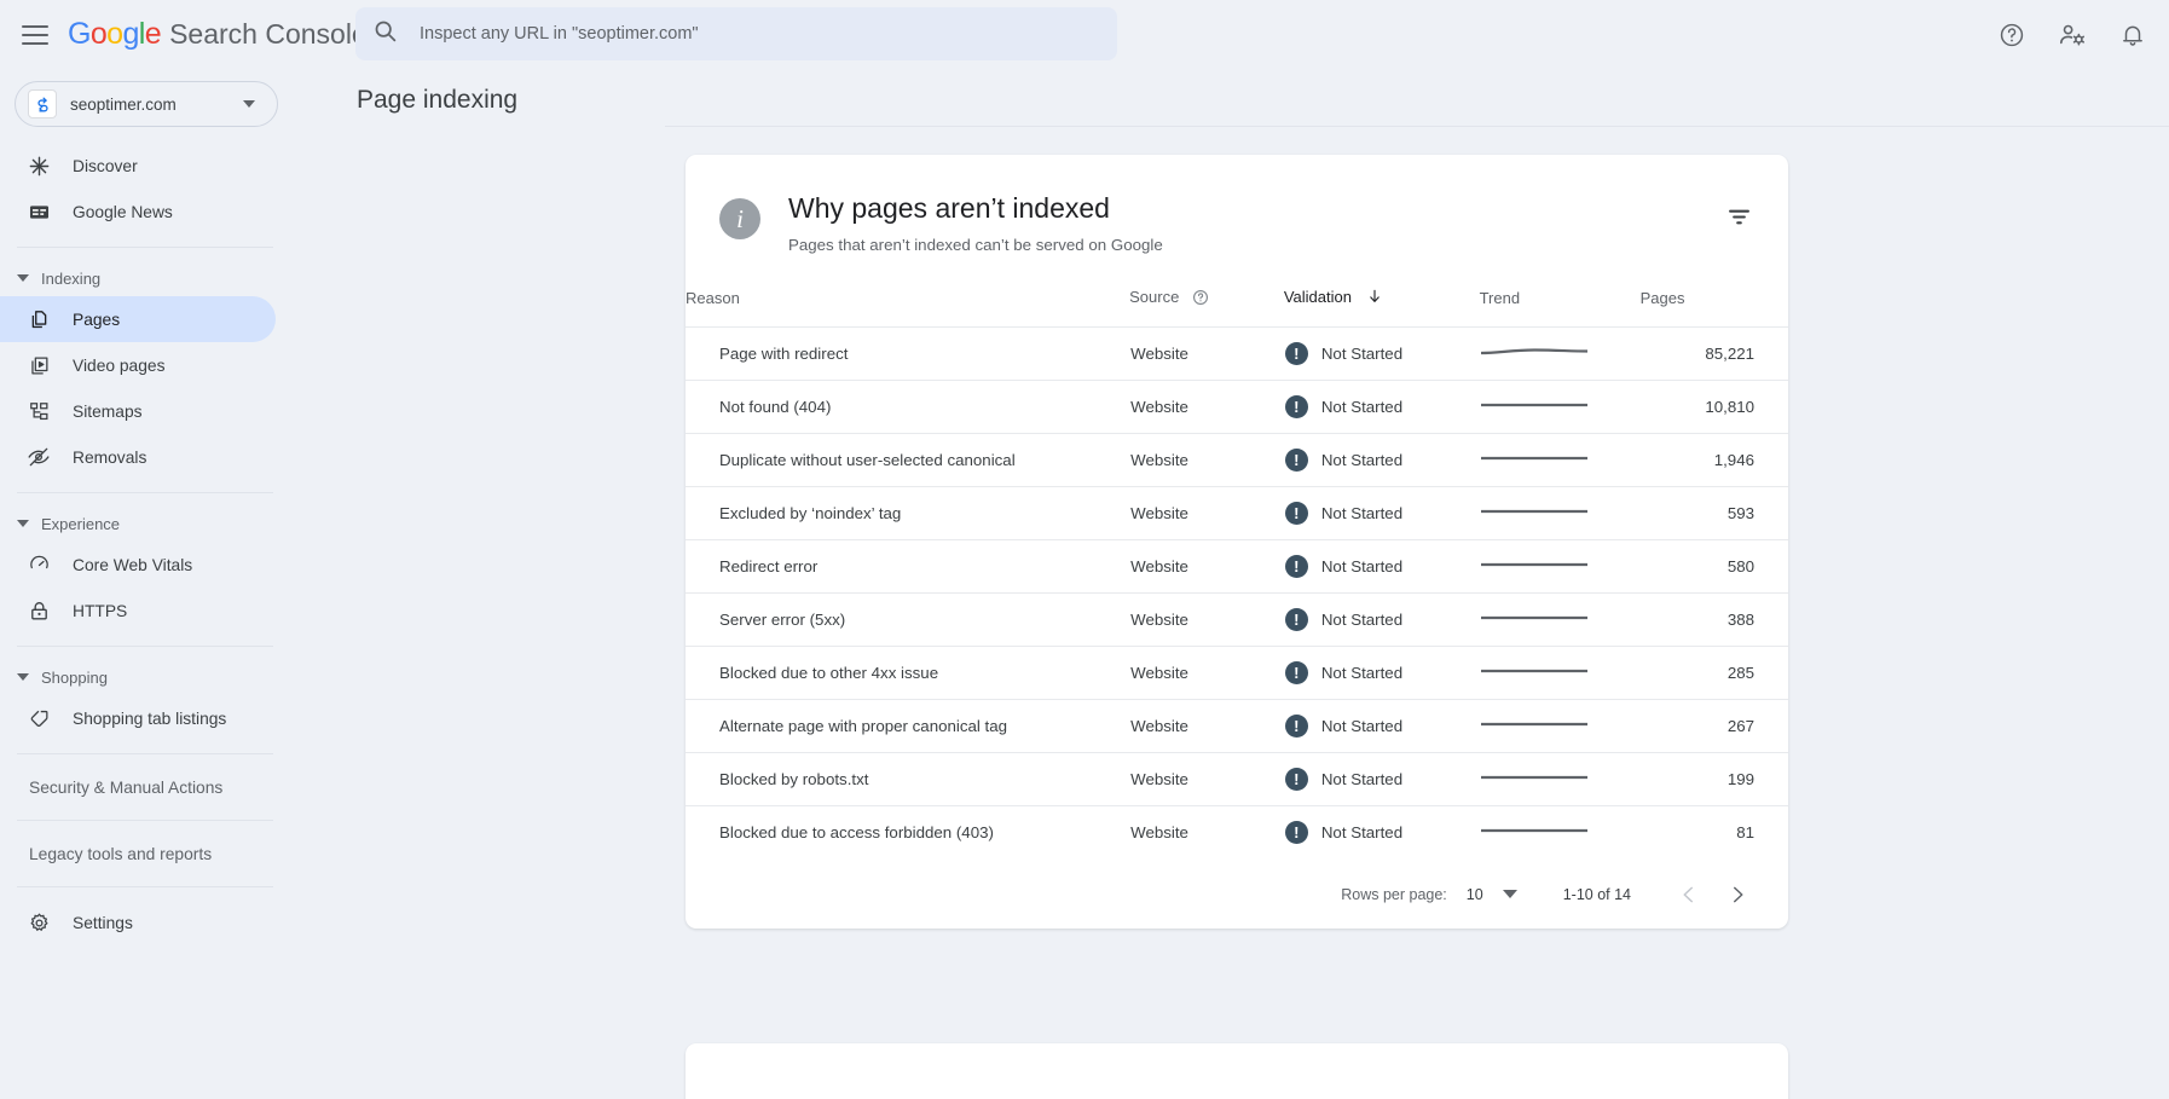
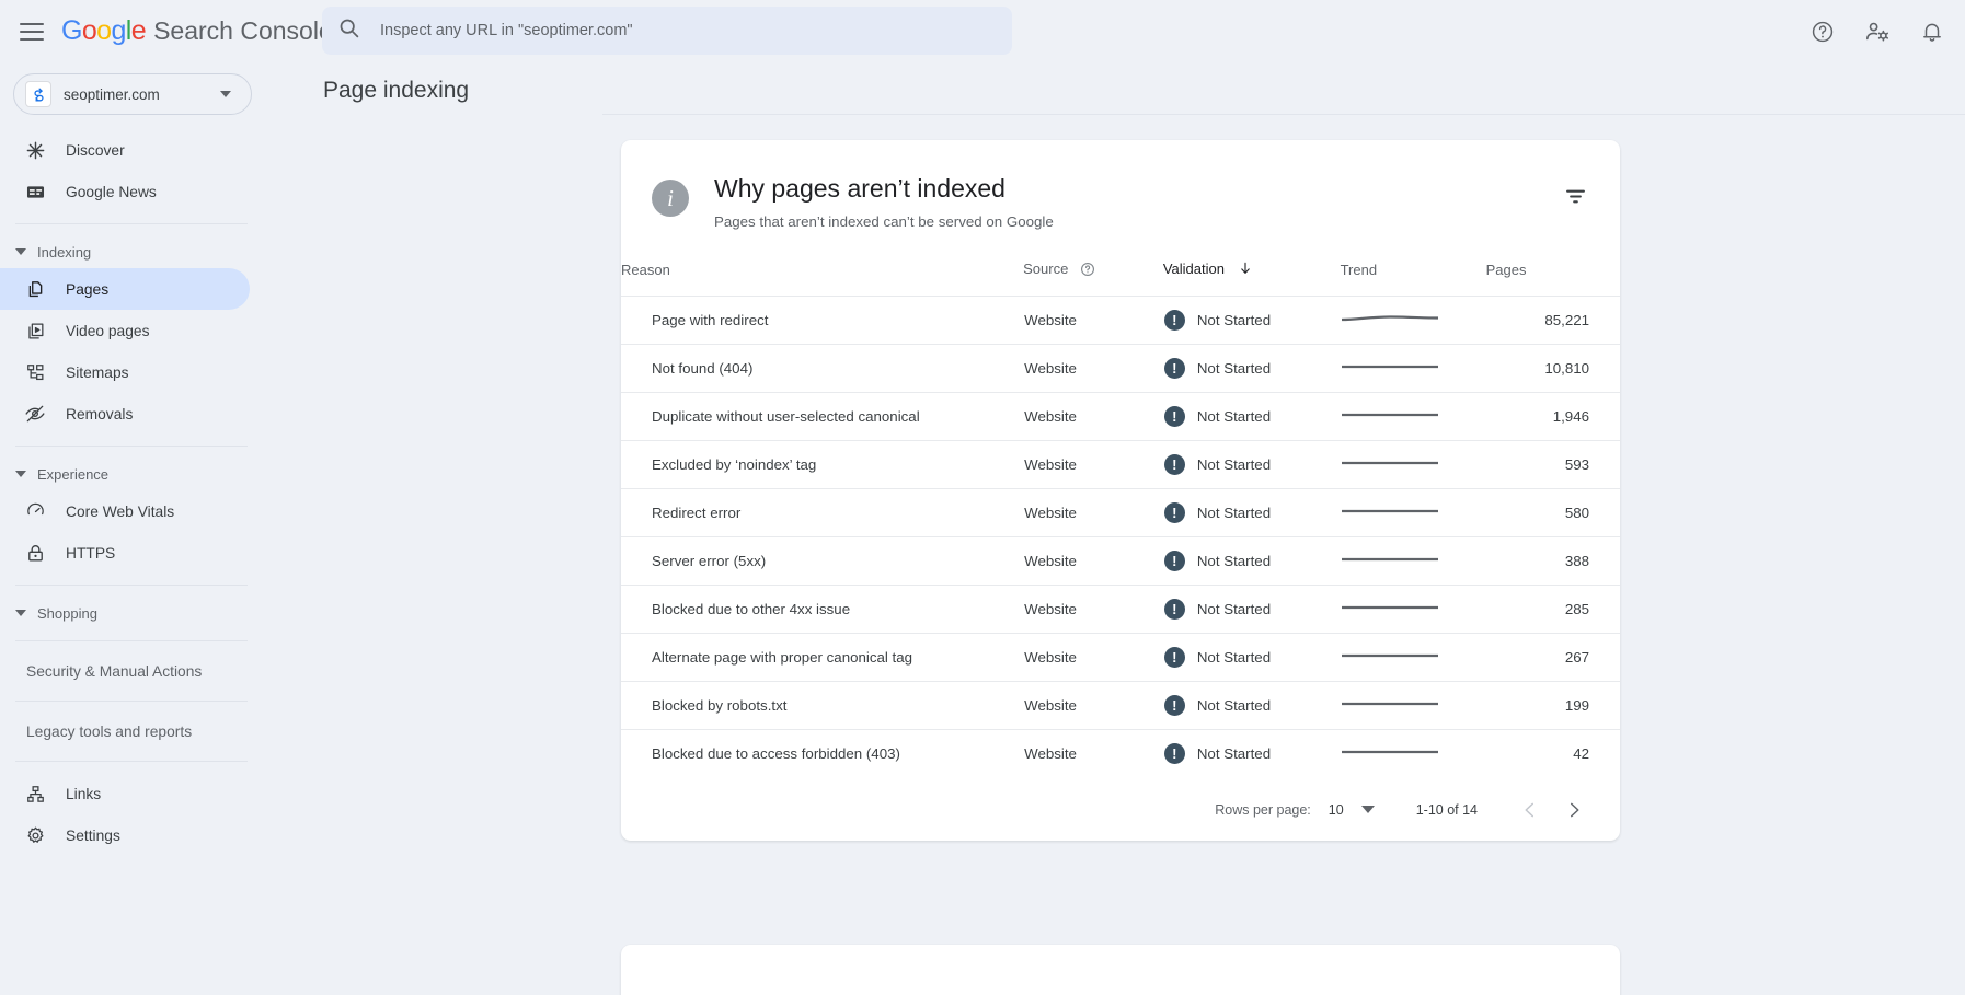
  Google
  Search Consol
  Inspect any URL in "seoptimer.com"
  seoptimer.com
  Discover
  Google News
  Indexing
  Pages
  Video pages
  Sitemaps
  Removals
  Experience
  Core Web Vitals
  HTTPS
  Shopping
- Shopping tab listings
  Security & Manual Actions
  Legacy tools and reports
+ Links
  Settings
  Page indexing
  i
  Why pages aren’t indexed
  Pages that aren’t indexed can’t be served on Google
  Reason	Source	Validation	Trend	Pages
  Page with redirect	Website	! Not Started		85,221
  Not found (404)	Website	! Not Started		10,810
  Duplicate without user-selected canonical	Website	! Not Started		1,946
  Excluded by ‘noindex’ tag	Website	! Not Started		593
  Redirect error	Website	! Not Started		580
  Server error (5xx)	Website	! Not Started		388
  Blocked due to other 4xx issue	Website	! Not Started		285
  Alternate page with proper canonical tag	Website	! Not Started		267
  Blocked by robots.txt	Website	! Not Started		199
- Blocked due to access forbidden (403)	Website	! Not Started		81
+ Blocked due to access forbidden (403)	Website	! Not Started		42
  Rows per page:
  10
  1-10 of 14
